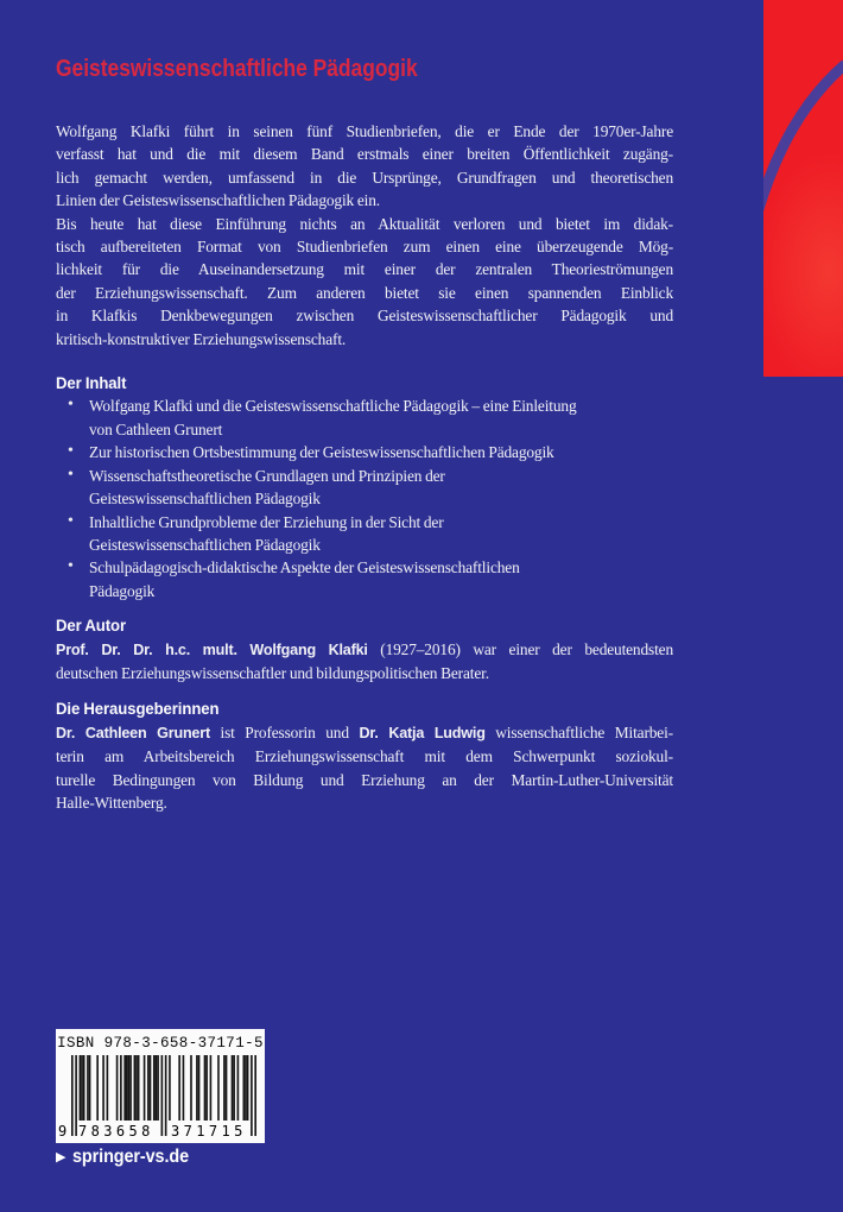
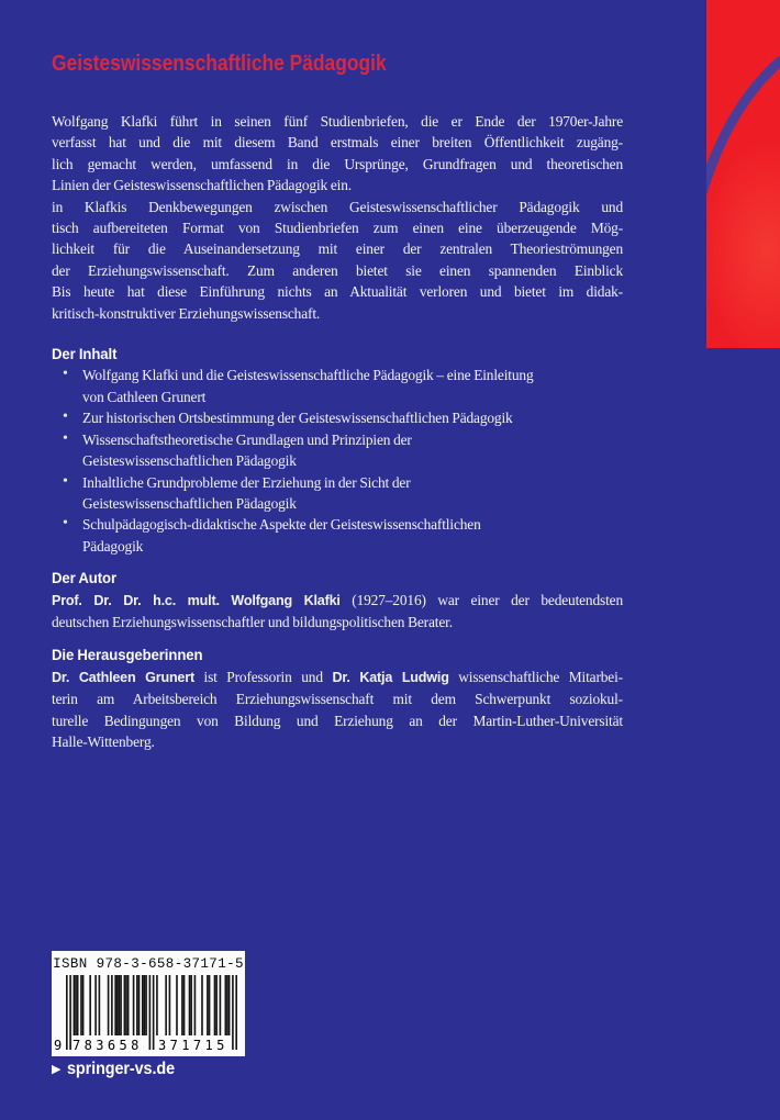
  Geisteswissenschaftliche Pädagogik
  Wolfgang Klafki führt in seinen fünf Studienbriefen, die er Ende der 1970er-Jahre
  verfasst hat und die mit diesem Band erstmals einer breiten Öffentlichkeit zugäng-
  lich gemacht werden, umfassend in die Ursprünge, Grundfragen und theoretischen
  Linien der Geisteswissenschaftlichen Pädagogik ein.
- Bis heute hat diese Einführung nichts an Aktualität verloren und bietet im didak-
+ in Klafkis Denkbewegungen zwischen Geisteswissenschaftlicher Pädagogik und
  tisch aufbereiteten Format von Studienbriefen zum einen eine überzeugende Mög-
  lichkeit für die Auseinandersetzung mit einer der zentralen Theorieströmungen
  der Erziehungswissenschaft. Zum anderen bietet sie einen spannenden Einblick
- in Klafkis Denkbewegungen zwischen Geisteswissenschaftlicher Pädagogik und
+ Bis heute hat diese Einführung nichts an Aktualität verloren und bietet im didak-
  kritisch-konstruktiver Erziehungswissenschaft.
  Der Inhalt
  •
  Wolfgang Klafki und die Geisteswissenschaftliche Pädagogik – eine Einleitung
  von Cathleen Grunert
  •
  Zur historischen Ortsbestimmung der Geisteswissenschaftlichen Pädagogik
  •
  Wissenschaftstheoretische Grundlagen und Prinzipien der
  Geisteswissenschaftlichen Pädagogik
  •
  Inhaltliche Grundprobleme der Erziehung in der Sicht der
  Geisteswissenschaftlichen Pädagogik
  •
  Schulpädagogisch-didaktische Aspekte der Geisteswissenschaftlichen
  Pädagogik
  Der Autor
  Prof. Dr. Dr. h.c. mult. Wolfgang Klafki (1927–2016) war einer der bedeutendsten
  deutschen Erziehungswissenschaftler und bildungspolitischen Berater.
  Die Herausgeberinnen
  Dr. Cathleen Grunert ist Professorin und Dr. Katja Ludwig wissenschaftliche Mitarbei-
  terin am Arbeitsbereich Erziehungswissenschaft mit dem Schwerpunkt soziokul-
  turelle Bedingungen von Bildung und Erziehung an der Martin-Luther-Universität
  Halle-Wittenberg.
  ISBN 978-3-658-37171-5
  9
  783658
  371715
  ▶
  springer-vs.de
